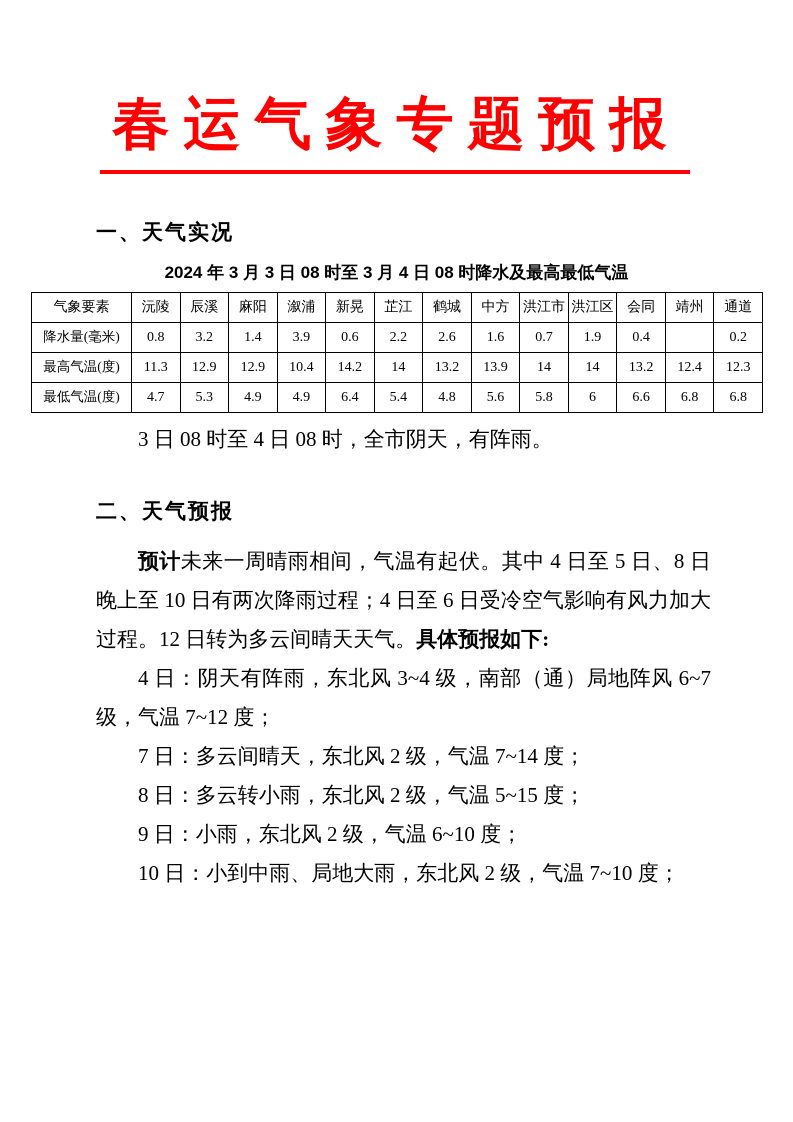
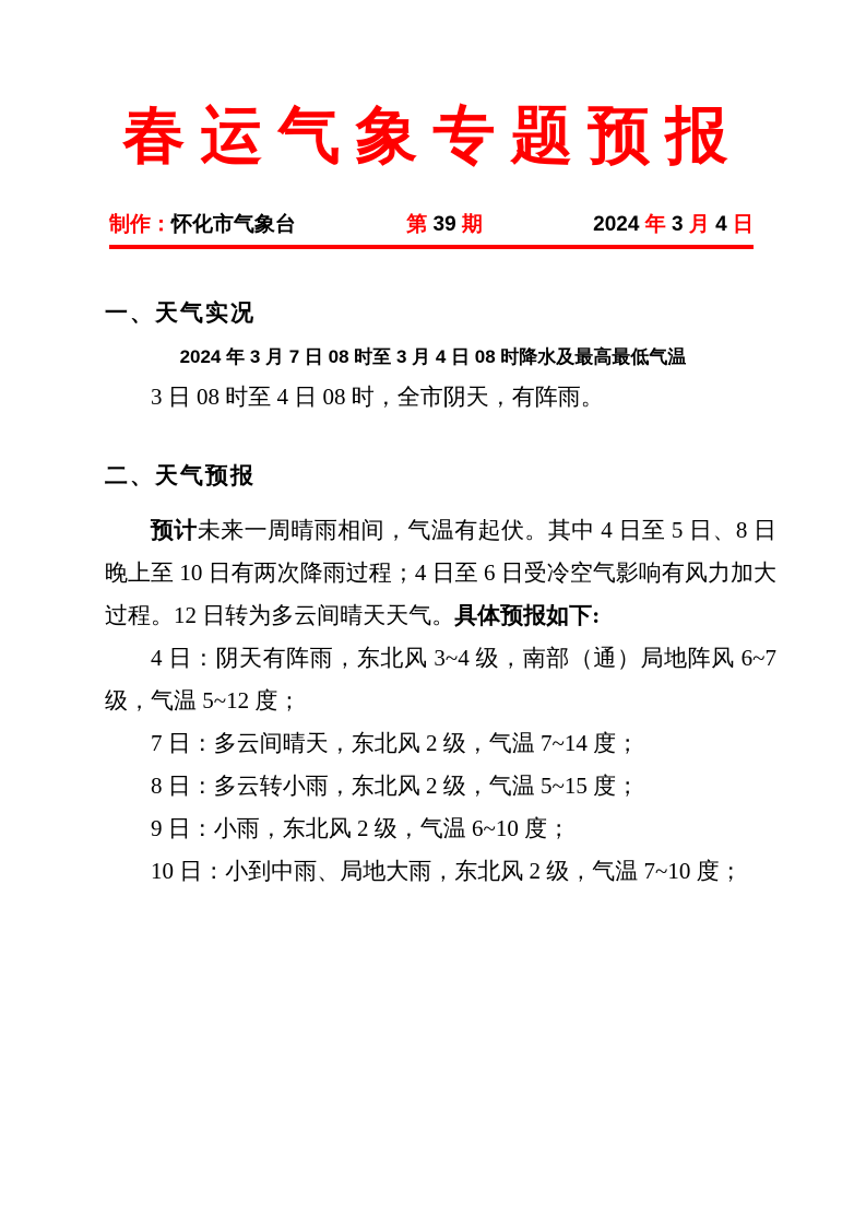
  春运气象专题预报
+ 制作：怀化市气象台
+ 第 39 期
+ 2024 年 3 月 4 日
  一、天气实况
- 2024 年 3 月 3 日 08 时至 3 月 4 日 08 时降水及最高最低气温
+ 2024 年 3 月 7 日 08 时至 3 月 4 日 08 时降水及最高最低气温
- 气象要素	沅陵	辰溪	麻阳	溆浦	新晃	芷江	鹤城	中方	洪江市	洪江区	会同	靖州	通道
- 降水量(毫米)	0.8	3.2	1.4	3.9	0.6	2.2	2.6	1.6	0.7	1.9	0.4		0.2
- 最高气温(度)	11.3	12.9	12.9	10.4	14.2	14	13.2	13.9	14	14	13.2	12.4	12.3
- 最低气温(度)	4.7	5.3	4.9	4.9	6.4	5.4	4.8	5.6	5.8	6	6.6	6.8	6.8
  3 日 08 时至 4 日 08 时，全市阴天，有阵雨。
  二、天气预报
  预计未来一周晴雨相间，气温有起伏。其中 4 日至 5 日、8 日晚上至 10 日有两次降雨过程；4 日至 6 日受冷空气影响有风力加大过程。12 日转为多云间晴天天气。具体预报如下:
- 4 日：阴天有阵雨，东北风 3~4 级，南部（通）局地阵风 6~7 级，气温 7~12 度；
+ 4 日：阴天有阵雨，东北风 3~4 级，南部（通）局地阵风 6~7 级，气温 5~12 度；
  7 日：多云间晴天，东北风 2 级，气温 7~14 度；
  8 日：多云转小雨，东北风 2 级，气温 5~15 度；
  9 日：小雨，东北风 2 级，气温 6~10 度；
  10 日：小到中雨、局地大雨，东北风 2 级，气温 7~10 度；
